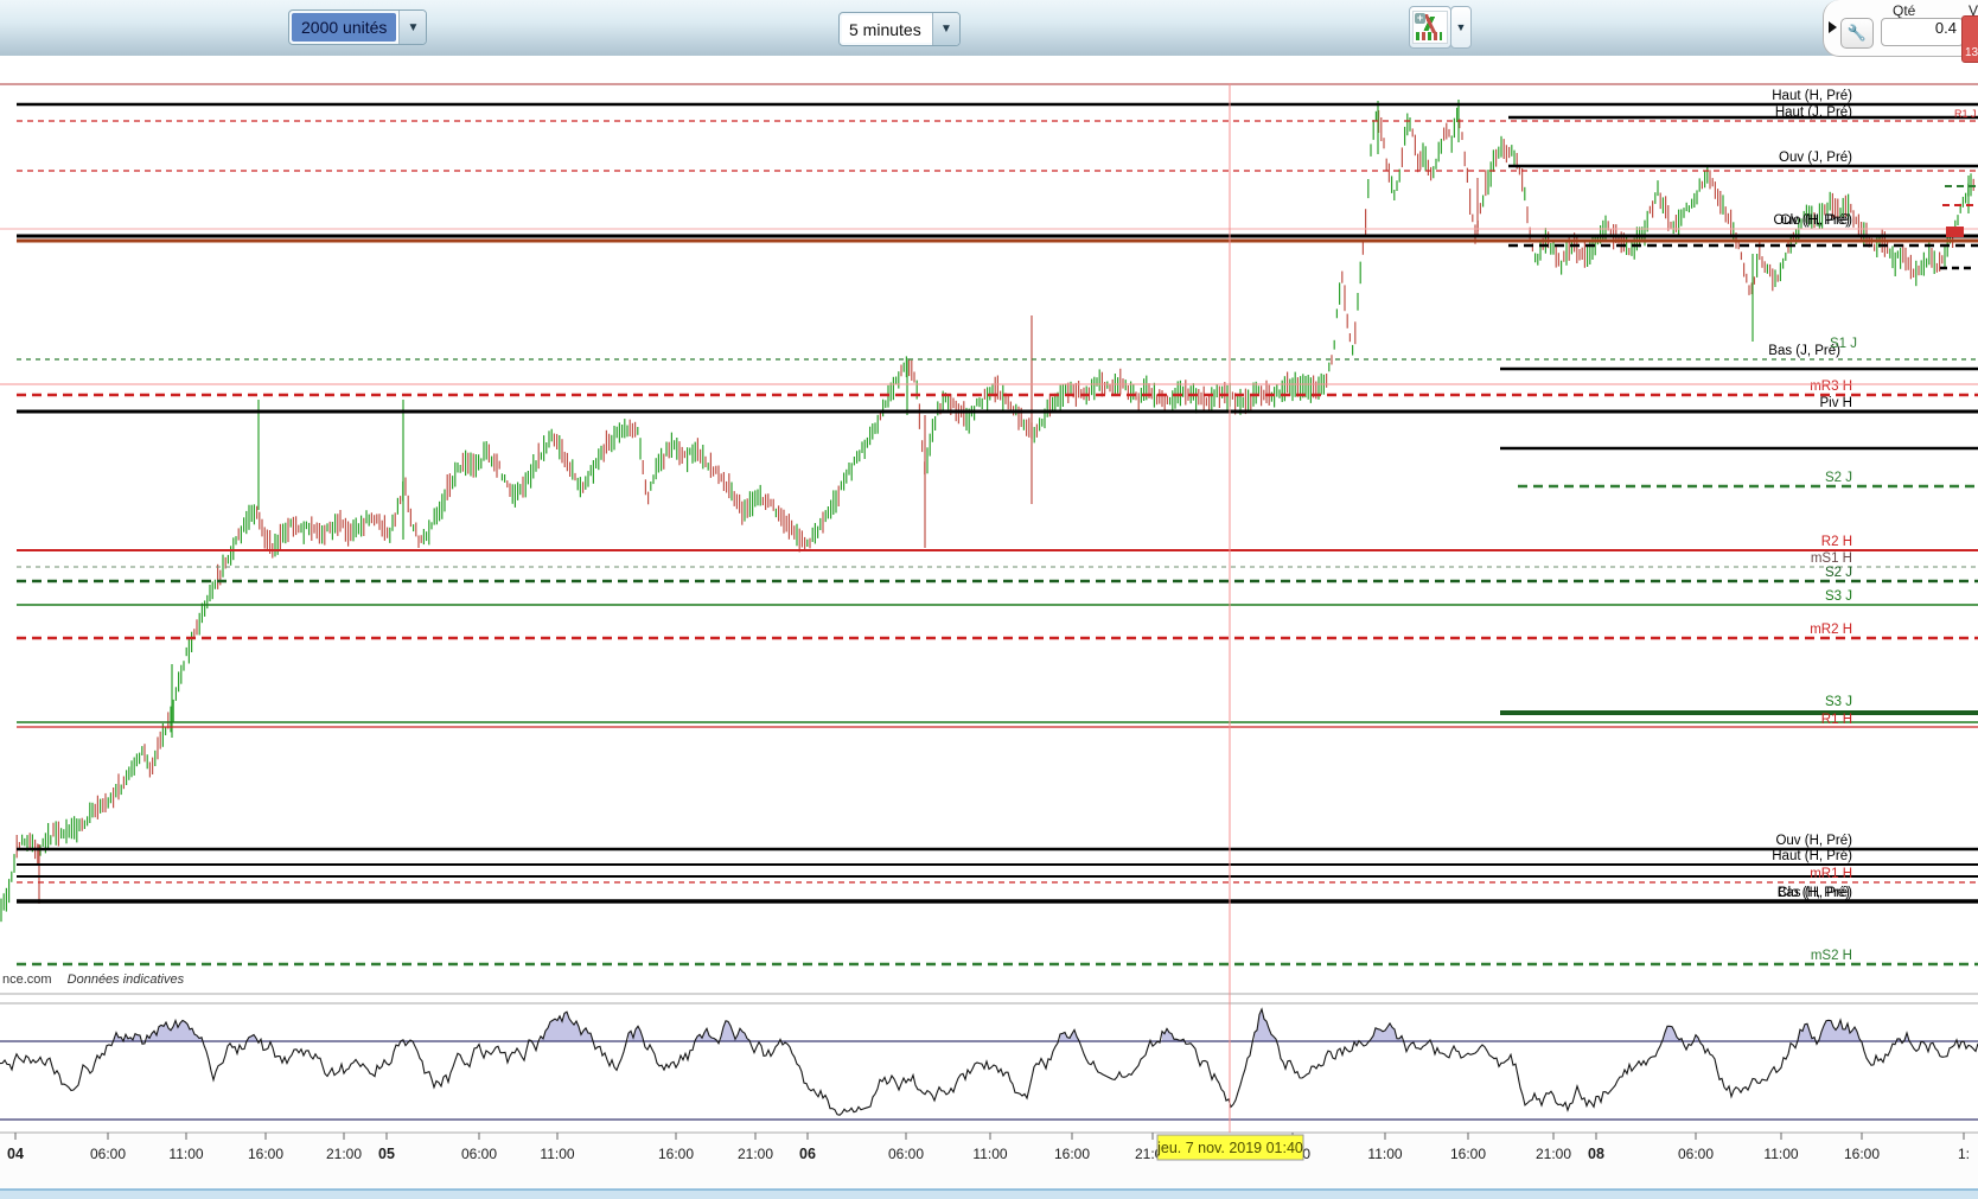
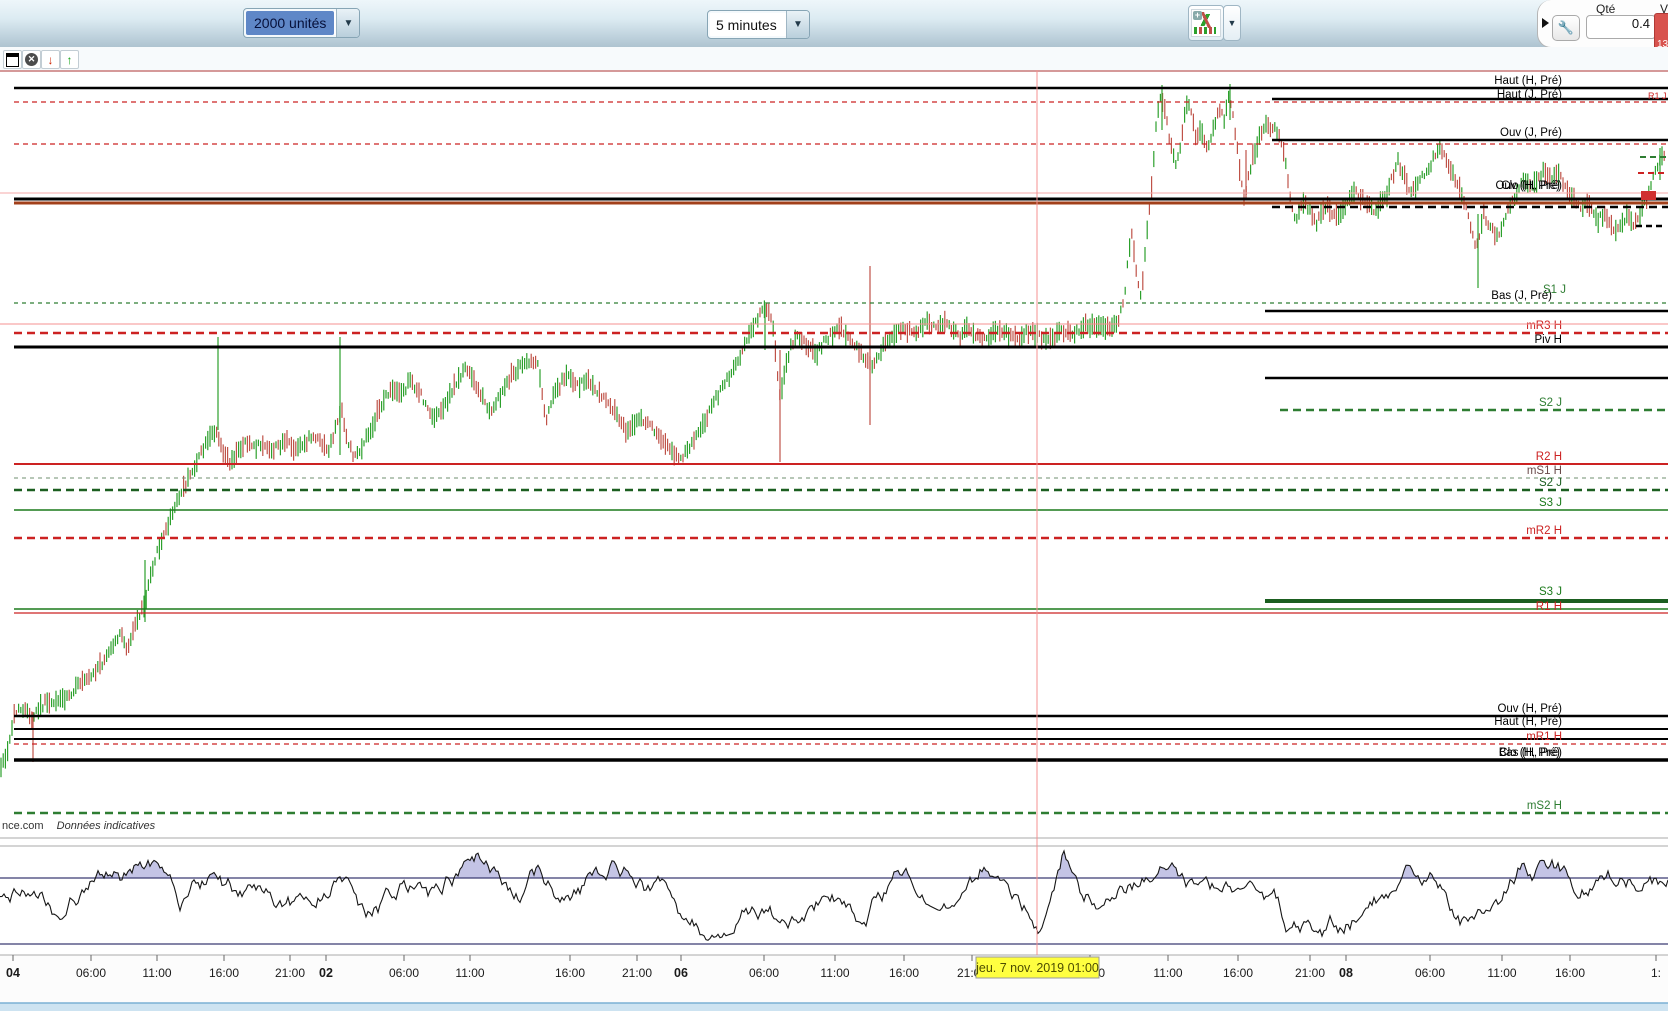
  2000 unités
  ▼
  5 minutes
  ▼
  +
  ▼
  🔧
  Qté
  0.4
  V
+ ✕
+ ↓
+ ↑
  Haut (H, Pré)
  Haut (J, Pré)
  Ouv (J, Pré)
  Clo (H, Pré)
  Ouv (H, Pré)
  Bas (J, Pré)
  S1 J
  mR3 H
  Piv H
  S2 J
  R2 H
  mS1 H
  S2 J
  S3 J
  mR2 H
  S3 J
  R1 H
  Ouv (H, Pré)
  Haut (H, Pré)
  mR1 H
  Bas (H, Pré)
  Clo (H, Pré)
  mS2 H
  R1 J
  04
  06:00
  11:00
  16:00
  21:00
- 05
+ 02
  06:00
  11:00
  16:00
  21:00
  06
  06:00
  11:00
  16:00
  11:00
  16:00
  21:00
  08
  06:00
  11:00
  16:00
  1:
- jeu. 7 nov. 2019 01:40
+ jeu. 7 nov. 2019 01:00
  nce.com Données indicatives
